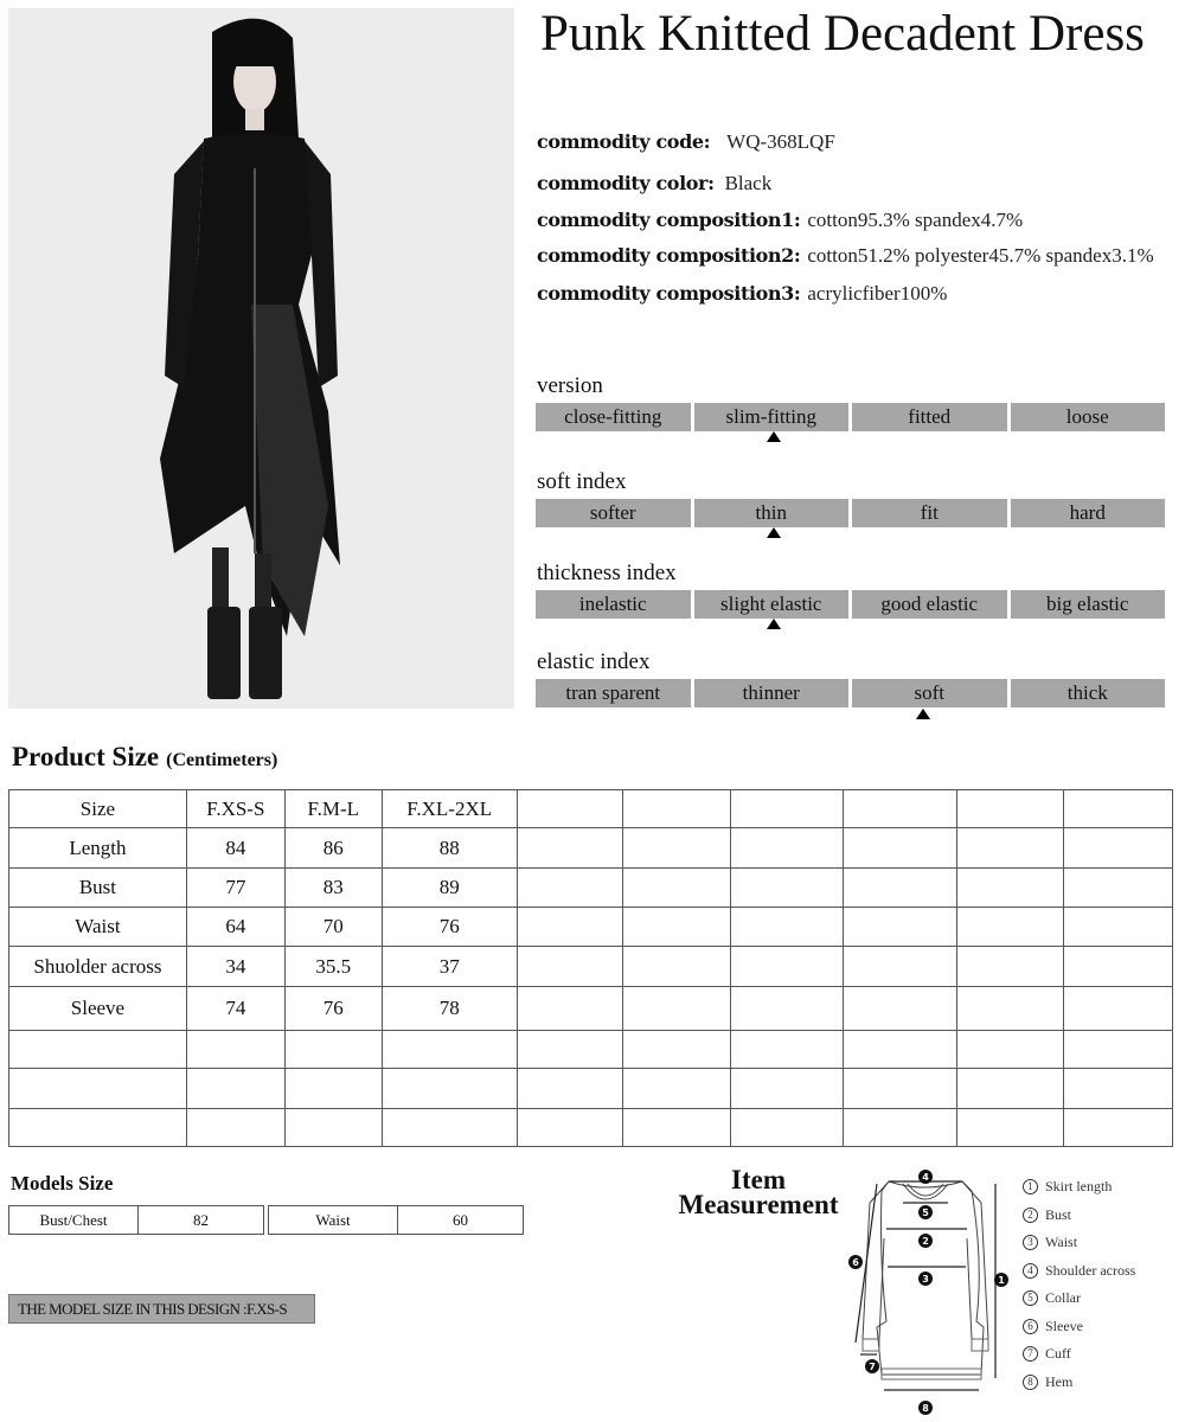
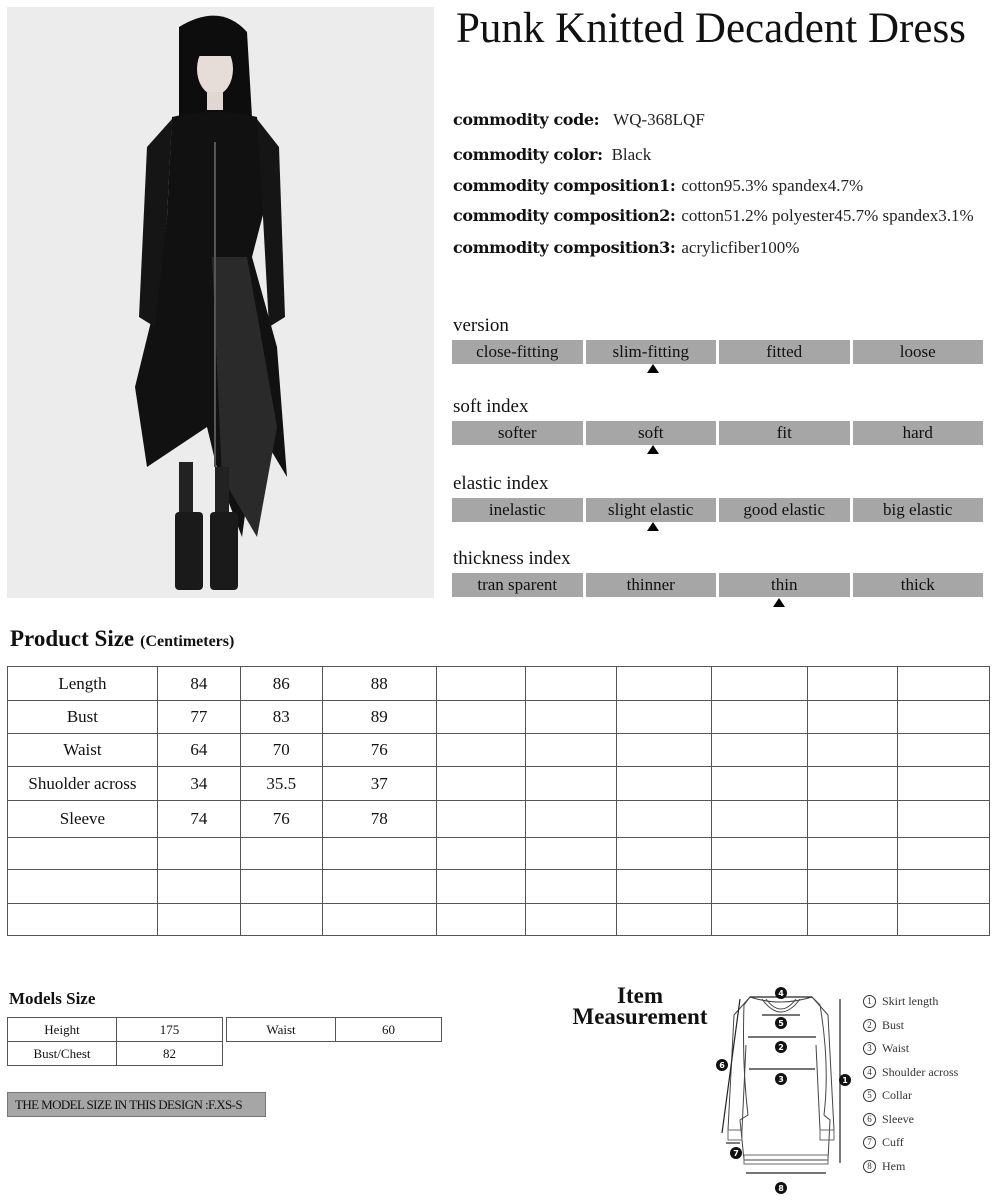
  Punk Knitted Decadent Dress
  commodity code: WQ-368LQF
  commodity color: Black
  commodity composition1: cotton95.3% spandex4.7%
  commodity composition2: cotton51.2% polyester45.7% spandex3.1%
  commodity composition3: acrylicfiber100%
  version
  close-fitting
  slim-fitting
  fitted
  loose
  soft index
  softer
- thin
+ soft
  fit
  hard
- thickness index
+ elastic index
  inelastic
  slight elastic
  good elastic
  big elastic
- elastic index
+ thickness index
  tran sparent
  thinner
- soft
+ thin
  thick
  Product Size (Centimeters)
- Size	F.XS-S	F.M-L	F.XL-2XL
  Length	84	86	88
  Bust	77	83	89
  Waist	64	70	76
  Shuolder across	34	35.5	37
  Sleeve	74	76	78
  Models Size
+ Height	175
  Bust/Chest	82
  Waist	60
  THE MODEL SIZE IN THIS DESIGN :F.XS-S
  Item
  Measurement
  4
  5
  2
  3
  1
  6
  7
  8
  1
  Skirt length
  2
  Bust
  3
  Waist
  4
  Shoulder across
  5
  Collar
  6
  Sleeve
  7
  Cuff
  8
  Hem
